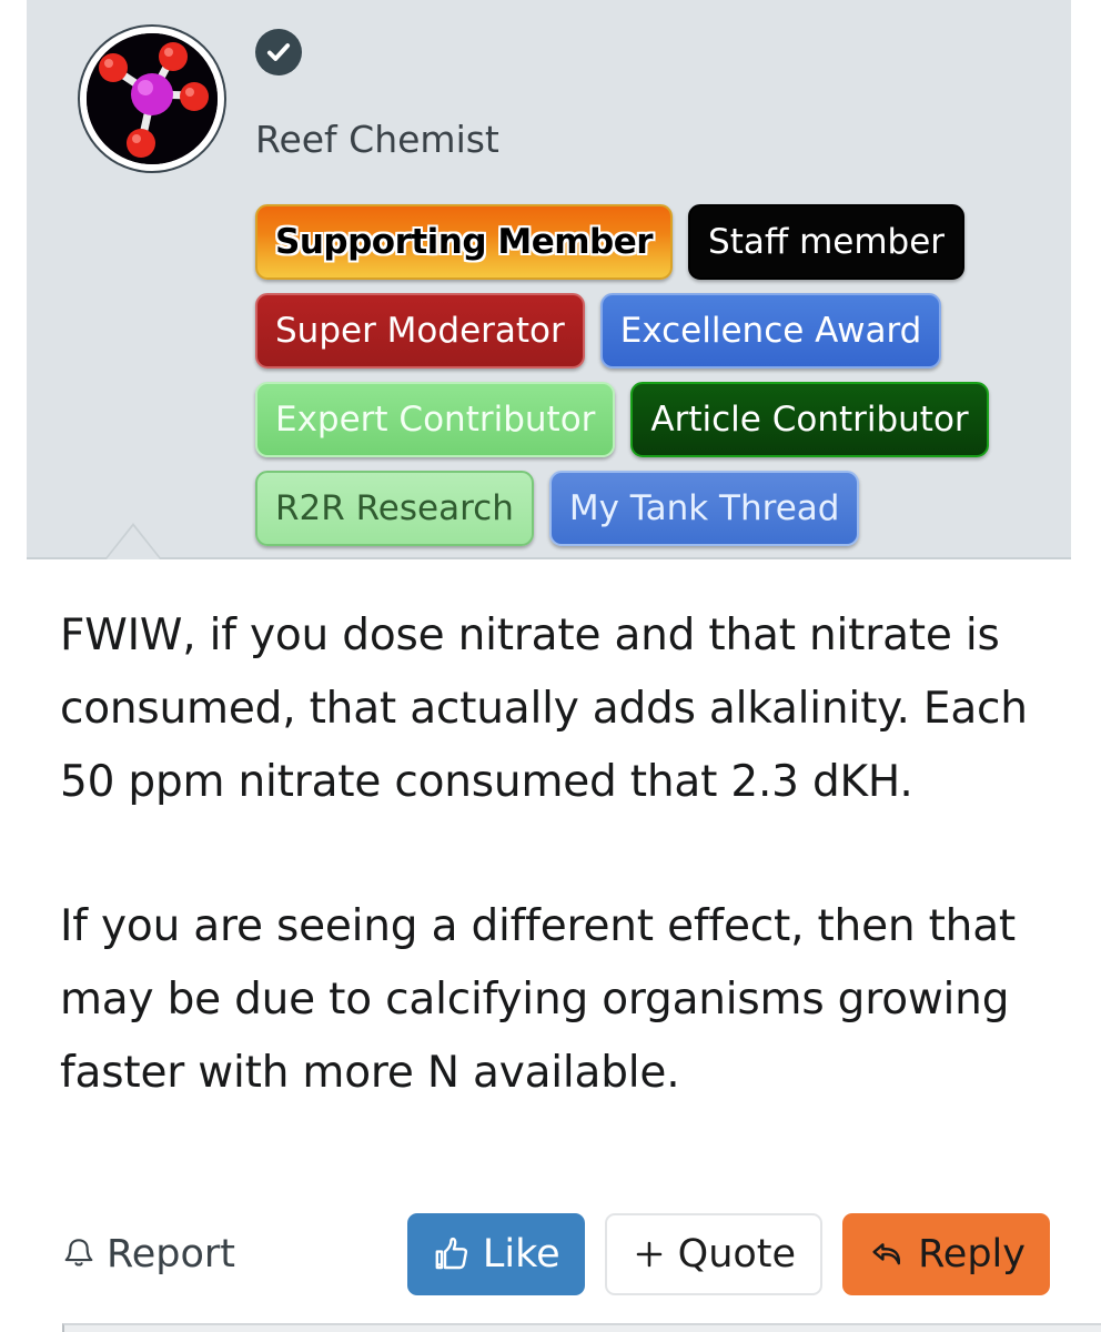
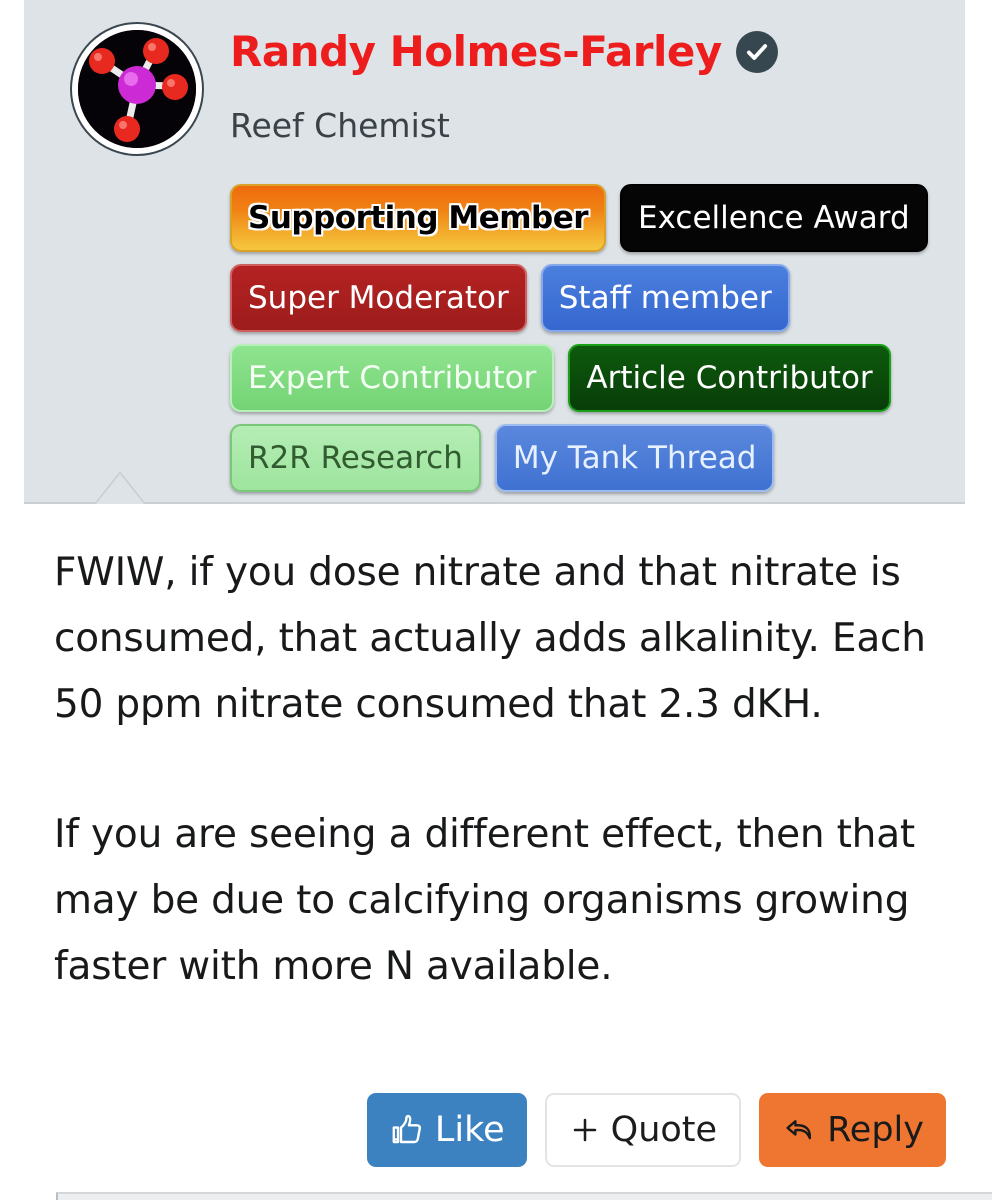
+ Randy Holmes-Farley
  Reef Chemist
  Supporting Member
- Staff member
+ Excellence Award
  Super Moderator
- Excellence Award
+ Staff member
  Expert Contributor
  Article Contributor
  R2R Research
  My Tank Thread
  FWIW, if you dose nitrate and that nitrate is consumed, that actually adds alkalinity. Each 50 ppm nitrate consumed that 2.3 dKH.
  If you are seeing a different effect, then that may be due to calcifying organisms growing faster with more N available.
- Report
  Like
  Quote
  Reply
